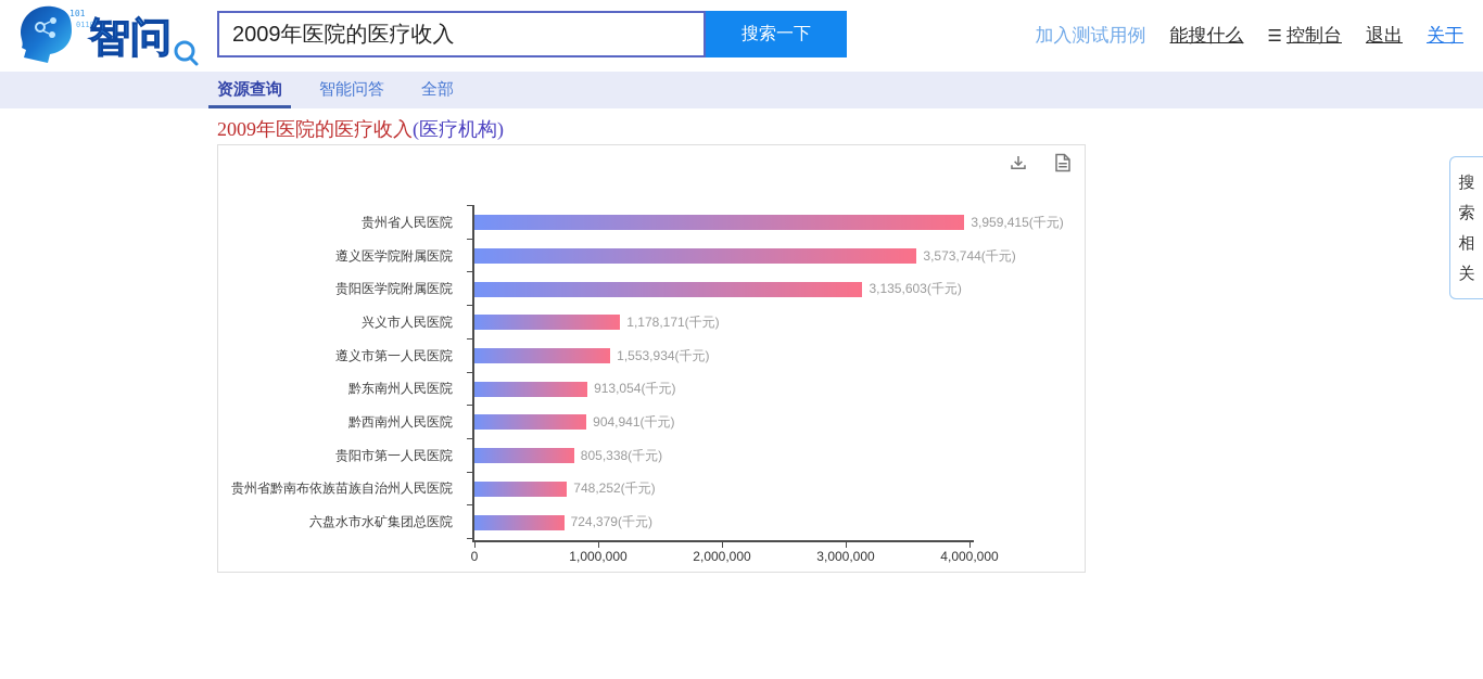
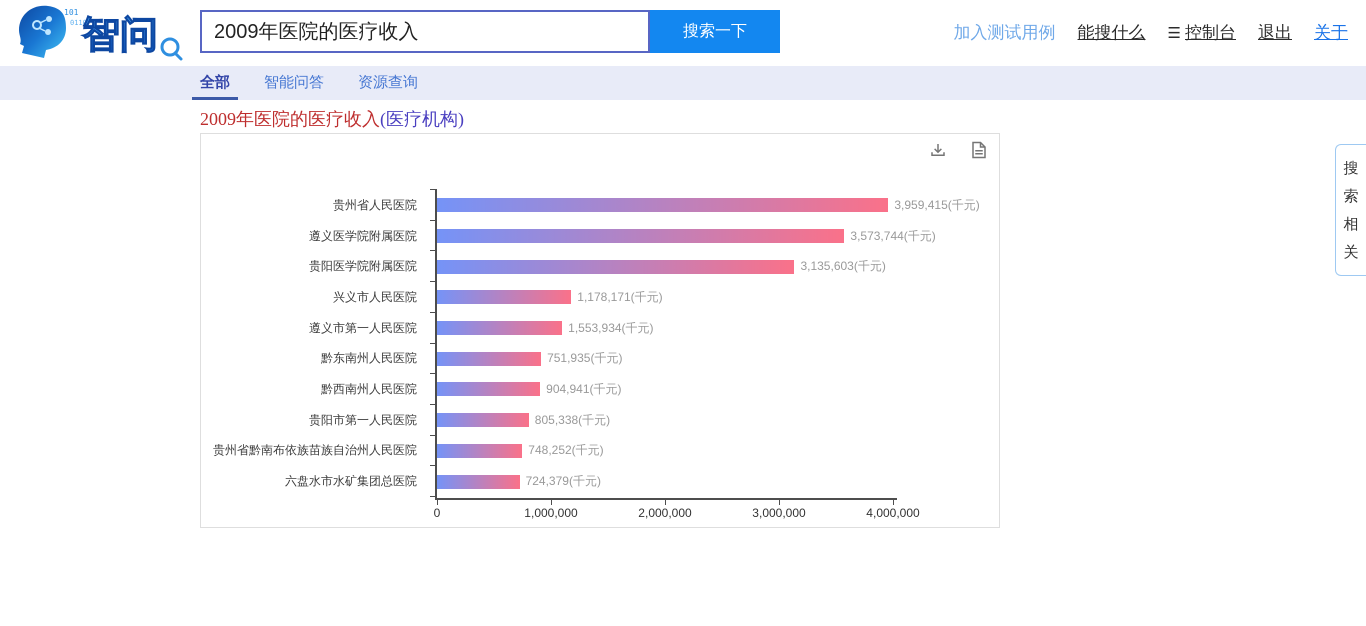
  101
  0110
  智问
  2009年医院的医疗收入
  搜索一下
  加入测试用例
  能搜什么
  ☰ 控制台
  退出
  关于
- 资源查询
+ 全部
  智能问答
- 全部
+ 资源查询
  2009年医院的医疗收入(医疗机构)
  贵州省人民医院
  3,959,415(千元)
  遵义医学院附属医院
  3,573,744(千元)
  贵阳医学院附属医院
  3,135,603(千元)
  兴义市人民医院
  1,178,171(千元)
  遵义市第一人民医院
  1,553,934(千元)
  黔东南州人民医院
- 913,054(千元)
+ 751,935(千元)
  黔西南州人民医院
  904,941(千元)
  贵阳市第一人民医院
  805,338(千元)
  贵州省黔南布依族苗族自治州人民医院
  748,252(千元)
  六盘水市水矿集团总医院
  724,379(千元)
  0
  1,000,000
  2,000,000
  3,000,000
  4,000,000
  搜索相关
